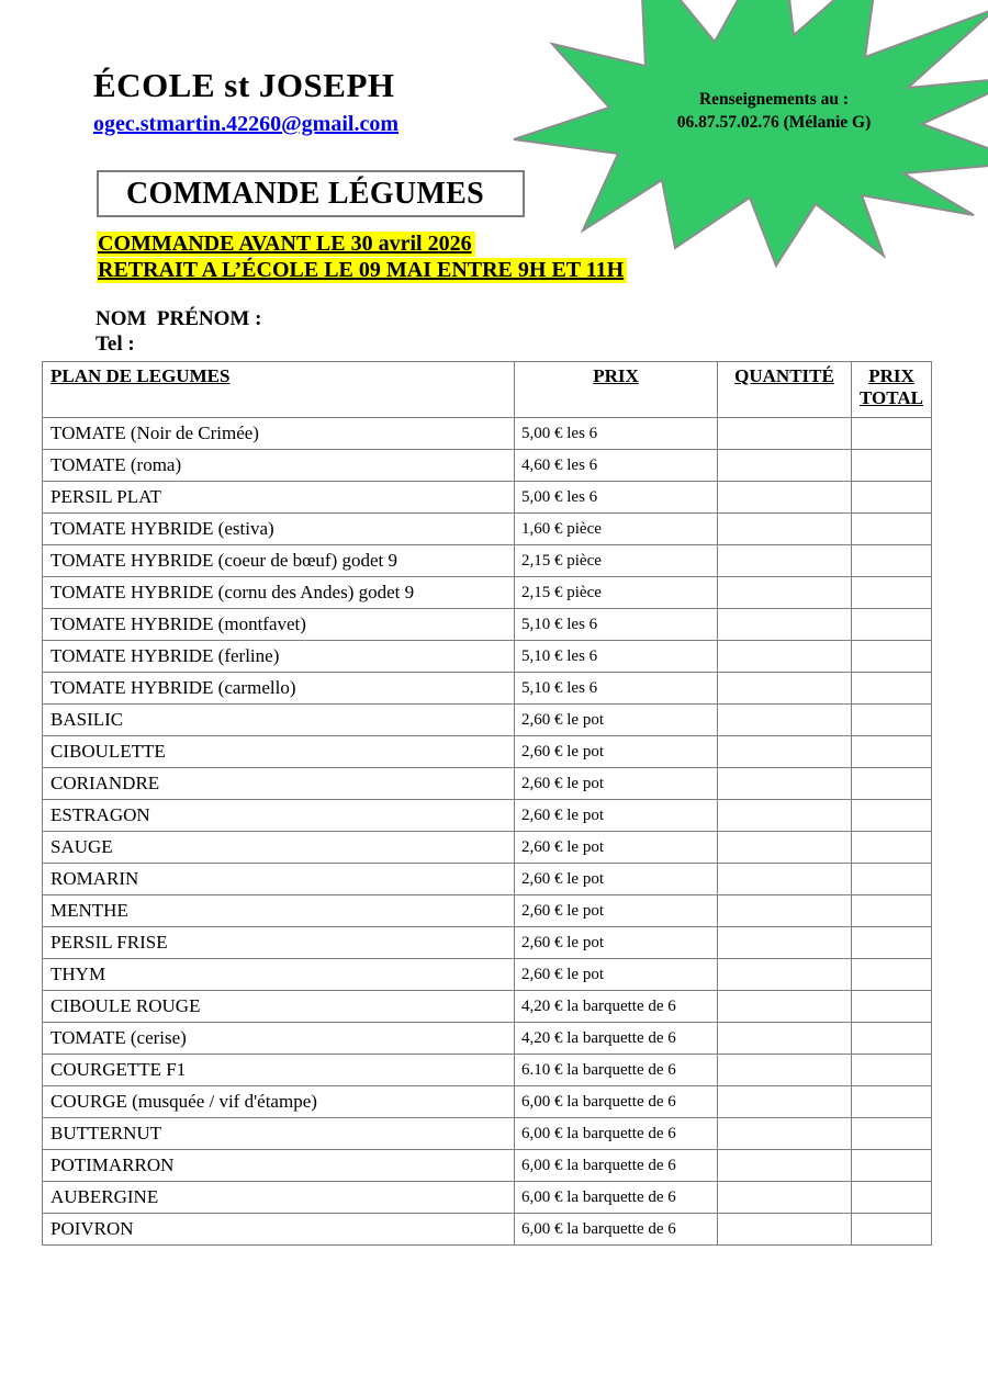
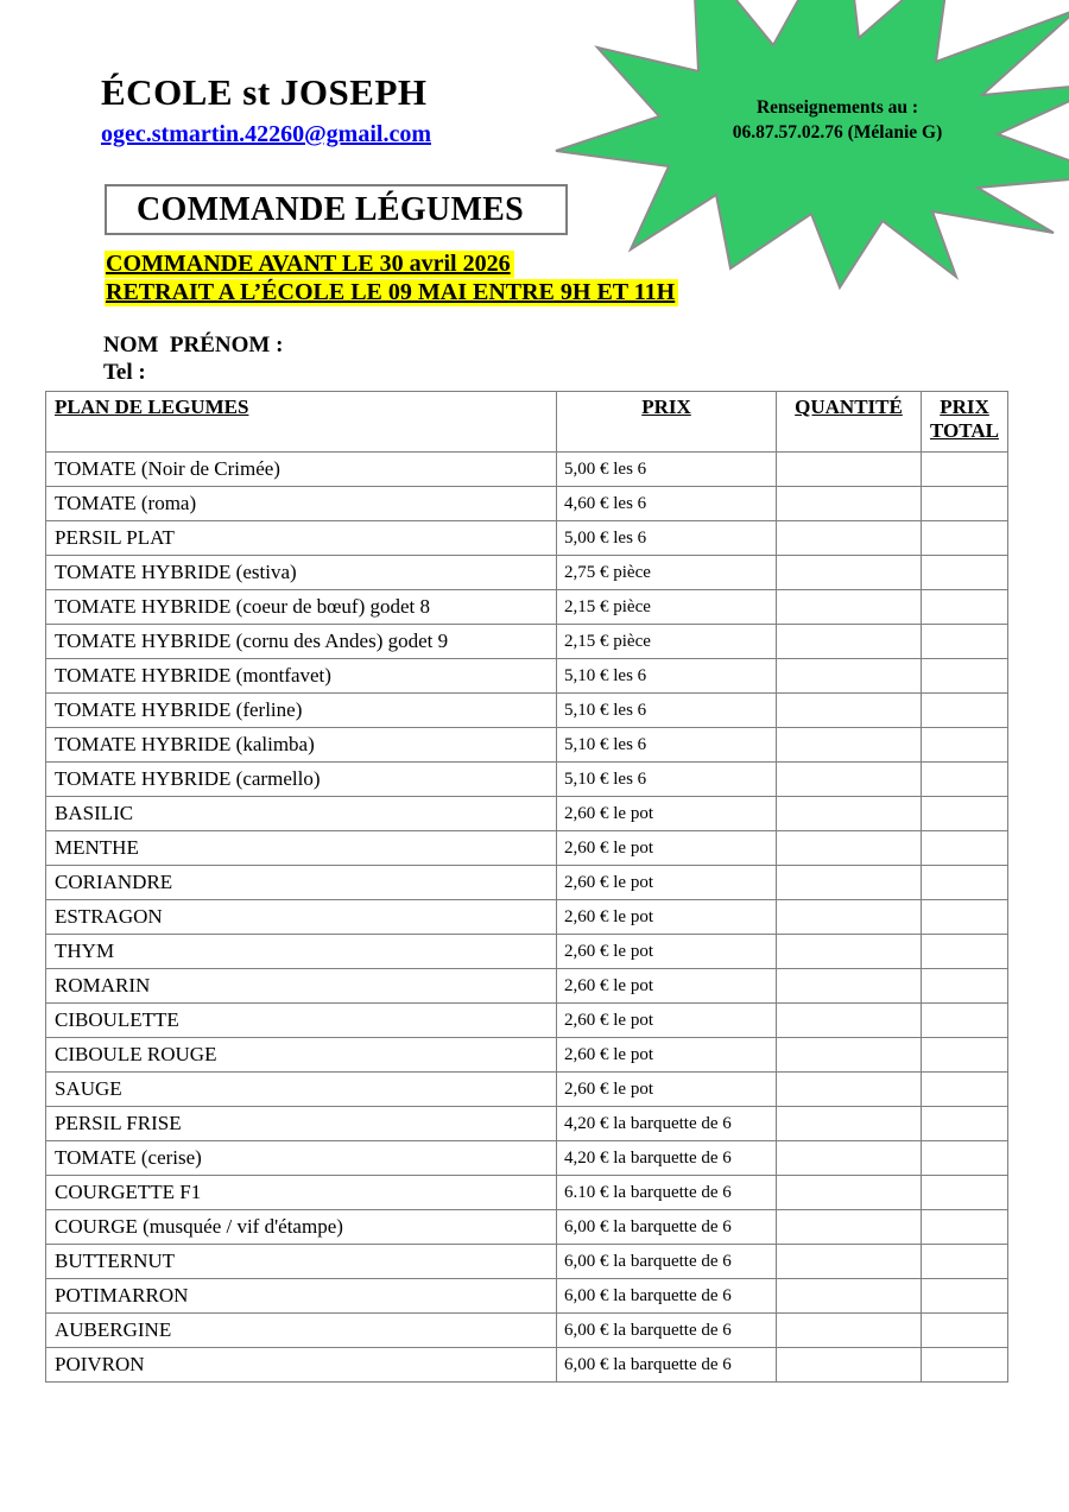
  Renseignements au :
  06.87.57.02.76 (Mélanie G)
  ÉCOLE st JOSEPH
  ogec.stmartin.42260@gmail.com
  COMMANDE LÉGUMES
  COMMANDE AVANT LE 30 avril 2026
  RETRAIT A L’ÉCOLE LE 09 MAI ENTRE 9H ET 11H
  NOM PRÉNOM :
  Tel :
  PLAN DE LEGUMES	PRIX	QUANTITÉ	PRIX TOTAL
  TOMATE (Noir de Crimée)	5,00 € les 6
  TOMATE (roma)	4,60 € les 6
  PERSIL PLAT	5,00 € les 6
- TOMATE HYBRIDE (estiva)	1,60 € pièce
+ TOMATE HYBRIDE (estiva)	2,75 € pièce
- TOMATE HYBRIDE (coeur de bœuf) godet 9	2,15 € pièce
+ TOMATE HYBRIDE (coeur de bœuf) godet 8	2,15 € pièce
  TOMATE HYBRIDE (cornu des Andes) godet 9	2,15 € pièce
  TOMATE HYBRIDE (montfavet)	5,10 € les 6
  TOMATE HYBRIDE (ferline)	5,10 € les 6
+ TOMATE HYBRIDE (kalimba)	5,10 € les 6
  TOMATE HYBRIDE (carmello)	5,10 € les 6
  BASILIC	2,60 € le pot
- CIBOULETTE	2,60 € le pot
+ MENTHE	2,60 € le pot
  CORIANDRE	2,60 € le pot
  ESTRAGON	2,60 € le pot
- SAUGE	2,60 € le pot
+ THYM	2,60 € le pot
  ROMARIN	2,60 € le pot
- MENTHE	2,60 € le pot
+ CIBOULETTE	2,60 € le pot
- PERSIL FRISE	2,60 € le pot
+ CIBOULE ROUGE	2,60 € le pot
- THYM	2,60 € le pot
+ SAUGE	2,60 € le pot
- CIBOULE ROUGE	4,20 € la barquette de 6
+ PERSIL FRISE	4,20 € la barquette de 6
  TOMATE (cerise)	4,20 € la barquette de 6
  COURGETTE F1	6.10 € la barquette de 6
  COURGE (musquée / vif d'étampe)	6,00 € la barquette de 6
  BUTTERNUT	6,00 € la barquette de 6
  POTIMARRON	6,00 € la barquette de 6
  AUBERGINE	6,00 € la barquette de 6
  POIVRON	6,00 € la barquette de 6
